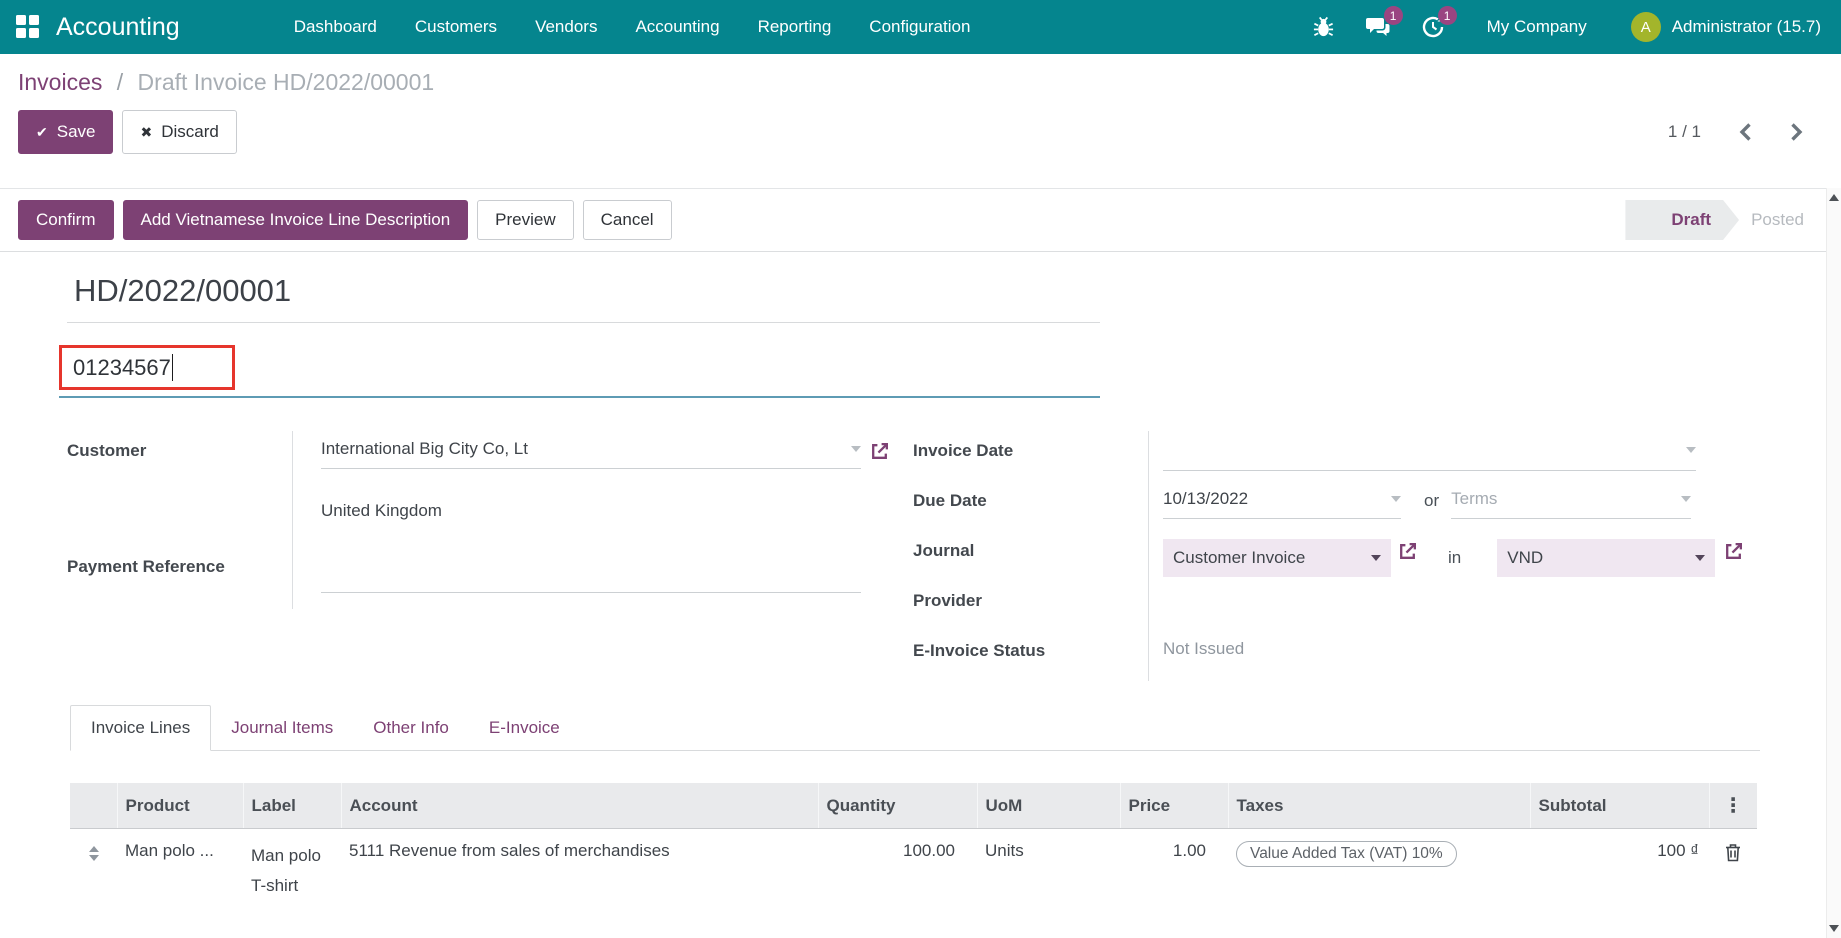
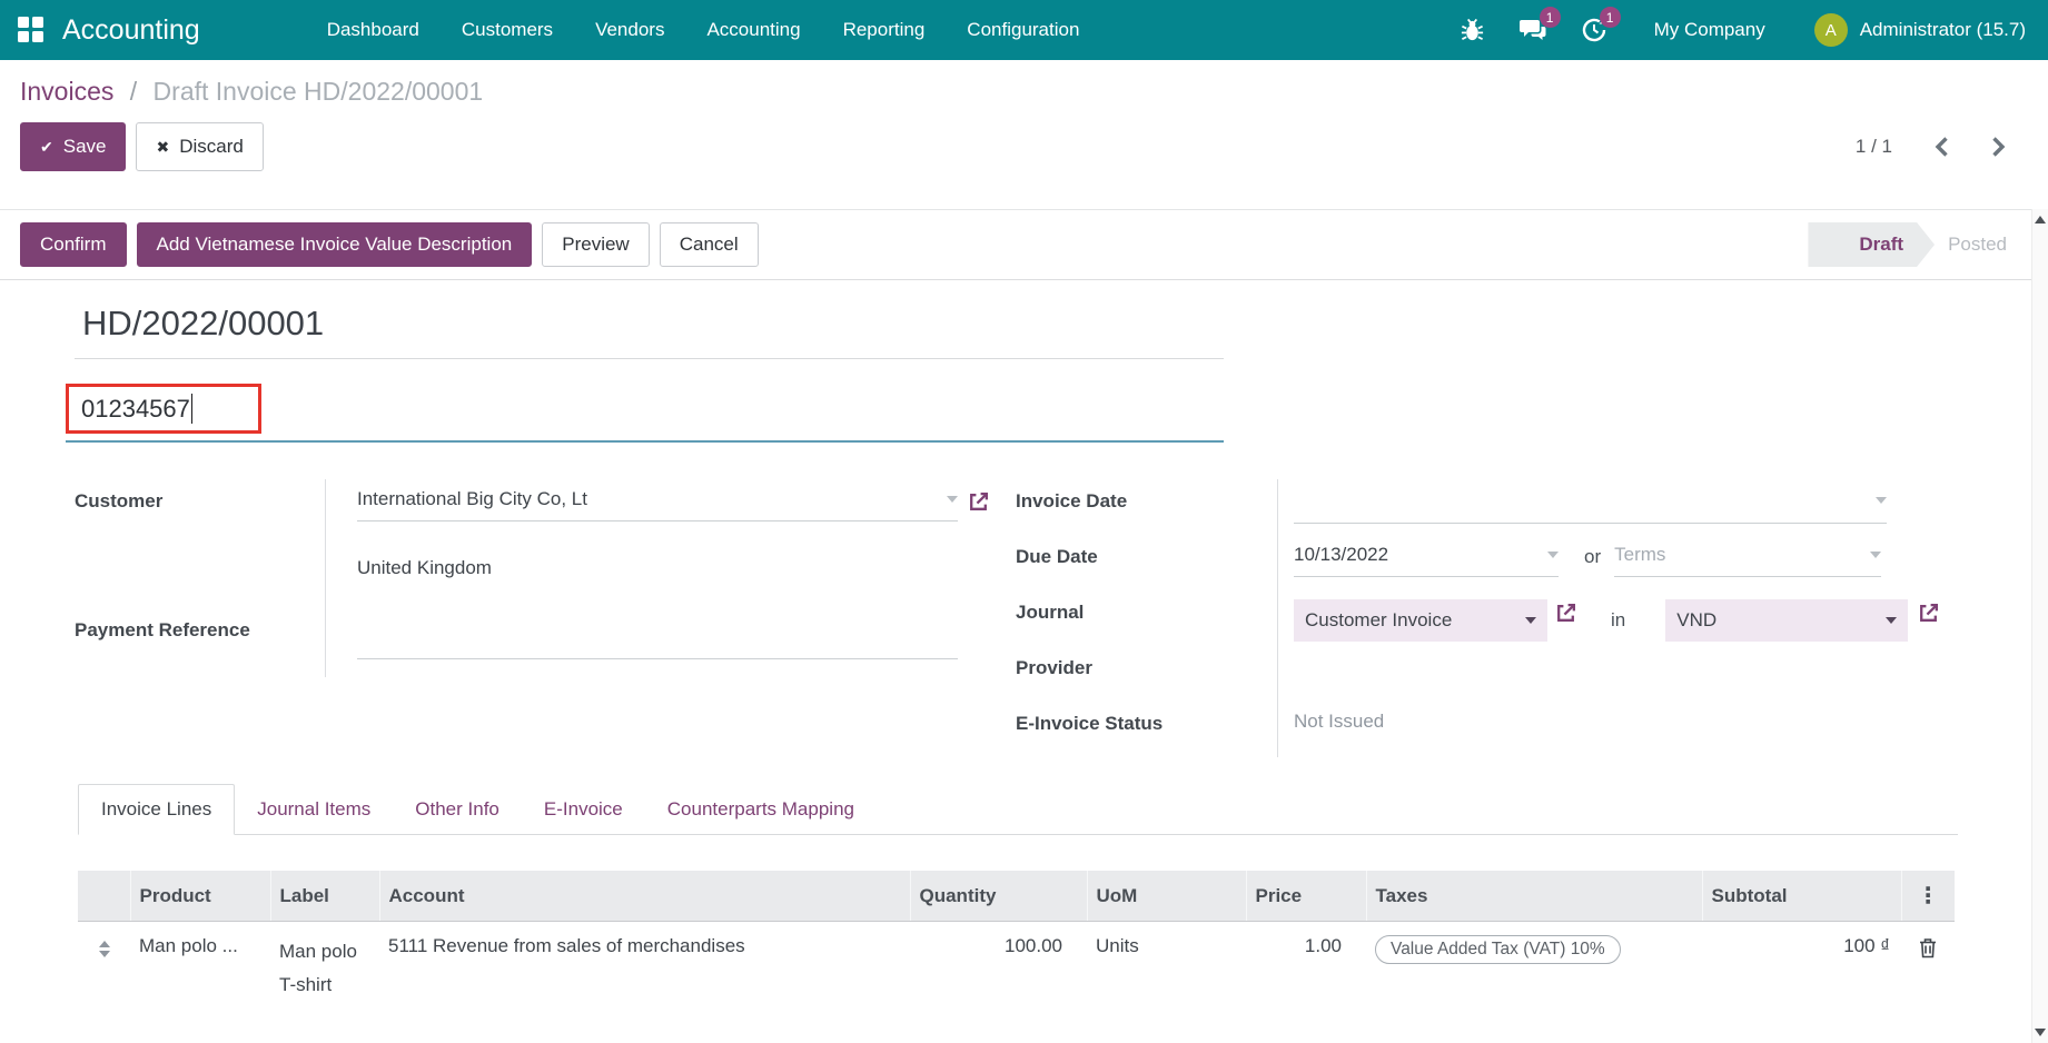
  Accounting
  Dashboard
  Customers
  Vendors
  Accounting
  Reporting
  Configuration
  1
  1
  My Company
  A
  Administrator (15.7)
  Invoices / Draft Invoice HD/2022/00001
  ✔
  Save
  ✖
  Discard
  1 / 1
  Confirm
- Add Vietnamese Invoice Line Description
+ Add Vietnamese Invoice Value Description
  Preview
  Cancel
  Draft
  Posted
  HD/2022/00001
  01234567
  Customer
  International Big City Co, Lt
  United Kingdom
  Payment Reference
  Invoice Date
  Due Date
  10/13/2022
  or
  Terms
  Journal
  Customer Invoice
  in
  VND
  Provider
  E-Invoice Status
  Not Issued
  Invoice Lines
  Journal Items
  Other Info
  E-Invoice
+ Counterparts Mapping
  	Product	Label	Account	Quantity	UoM	Price	Taxes	Subtotal	⋮
  	Man polo ...	Man polo T-shirt	5111 Revenue from sales of merchandises	100.00	Units	1.00	Value Added Tax (VAT) 10%	100 ₫
